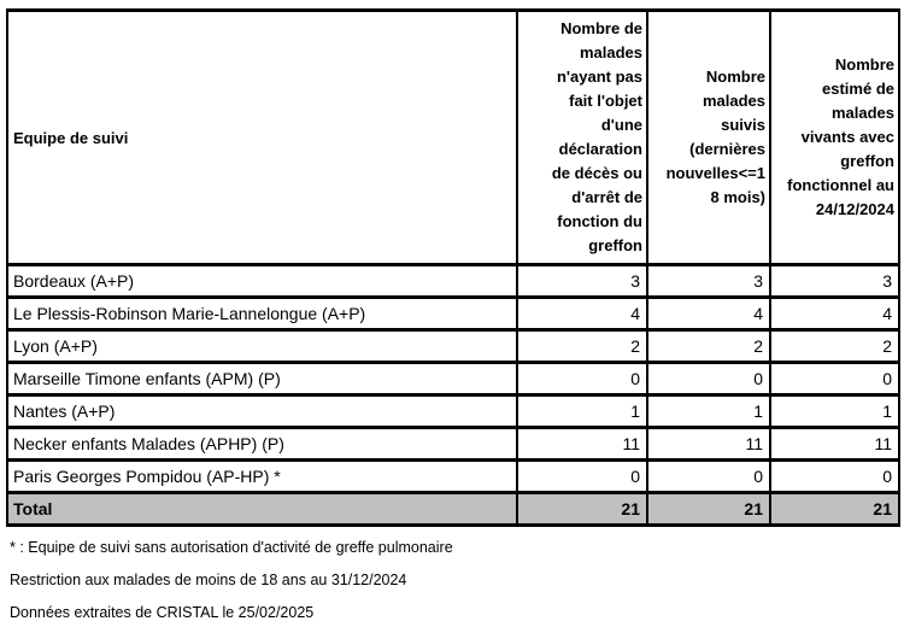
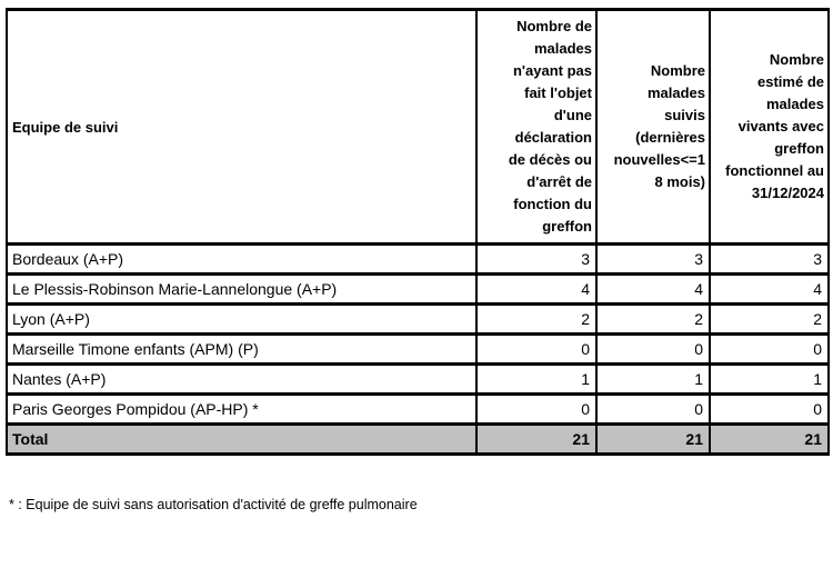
- Equipe de suivi	Nombre de malades n'ayant pas fait l'objet d'une déclaration de décès ou d'arrêt de fonction du greffon	Nombre malades suivis (dernières nouvelles<=1 8 mois)	Nombre estimé de malades vivants avec greffon fonctionnel au 24/12/2024
+ Equipe de suivi	Nombre de malades n'ayant pas fait l'objet d'une déclaration de décès ou d'arrêt de fonction du greffon	Nombre malades suivis (dernières nouvelles<=1 8 mois)	Nombre estimé de malades vivants avec greffon fonctionnel au 31/12/2024
  Bordeaux (A+P)	3	3	3
  Le Plessis-Robinson Marie-Lannelongue (A+P)	4	4	4
  Lyon (A+P)	2	2	2
  Marseille Timone enfants (APM) (P)	0	0	0
  Nantes (A+P)	1	1	1
- Necker enfants Malades (APHP) (P)	11	11	11
  Paris Georges Pompidou (AP-HP) *	0	0	0
  Total	21	21	21
  * : Equipe de suivi sans autorisation d'activité de greffe pulmonaire
- Restriction aux malades de moins de 18 ans au 31/12/2024
- Données extraites de CRISTAL le 25/02/2025
